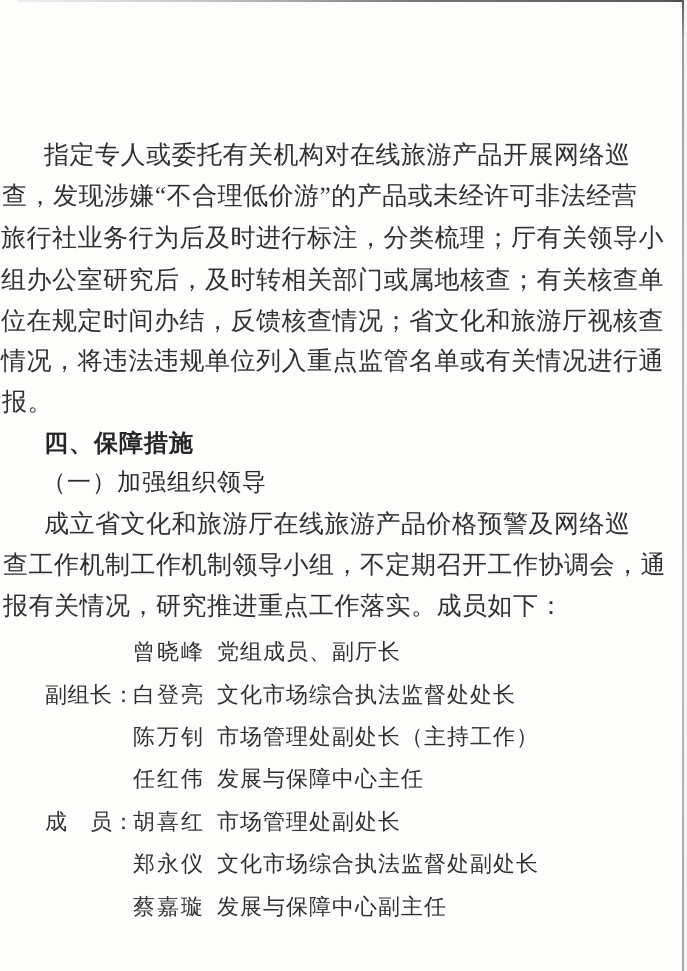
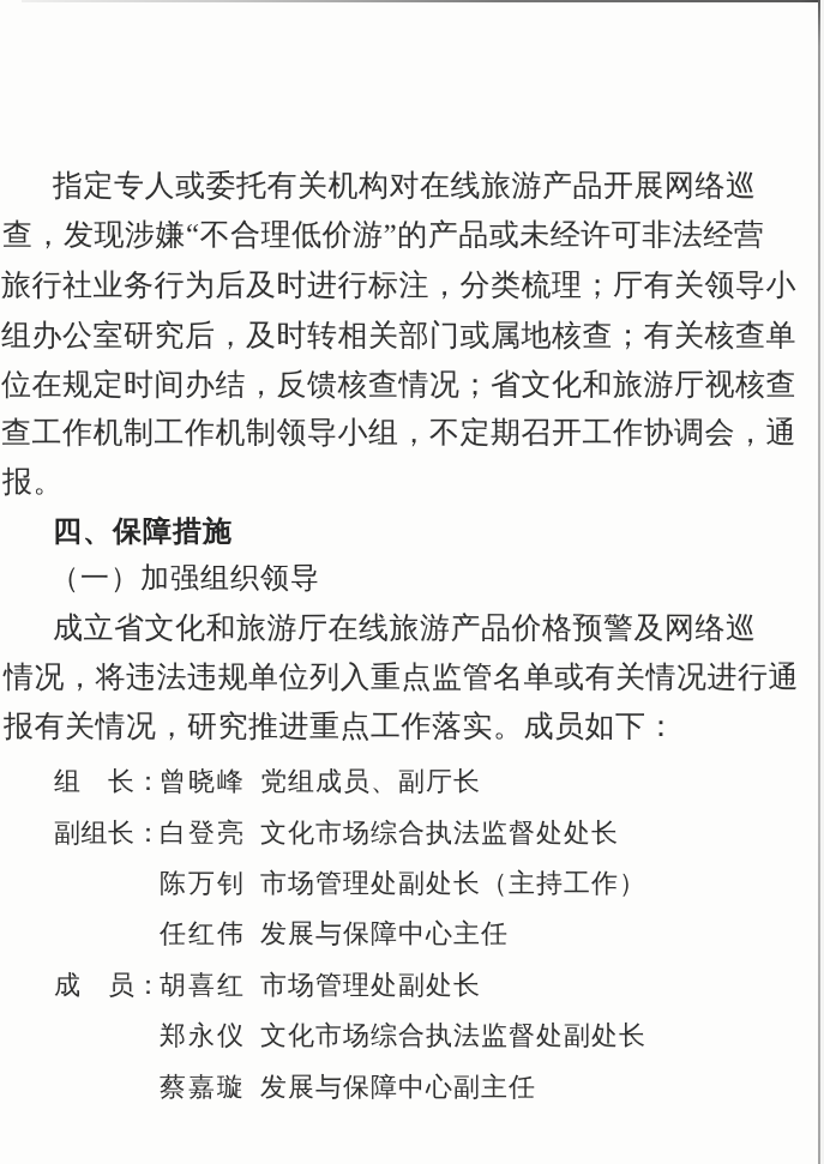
  指定专人或委托有关机构对在线旅游产品开展网络巡
  查，发现涉嫌“不合理低价游”的产品或未经许可非法经营
  旅行社业务行为后及时进行标注，分类梳理；厅有关领导小
  组办公室研究后，及时转相关部门或属地核查；有关核查单
  位在规定时间办结，反馈核查情况；省文化和旅游厅视核查
- 情况，将违法违规单位列入重点监管名单或有关情况进行通
+ 查工作机制工作机制领导小组，不定期召开工作协调会，通
  报。
  四、保障措施
  （一）加强组织领导
  成立省文化和旅游厅在线旅游产品价格预警及网络巡
- 查工作机制工作机制领导小组，不定期召开工作协调会，通
+ 情况，将违法违规单位列入重点监管名单或有关情况进行通
  报有关情况，研究推进重点工作落实。成员如下：
+ 组 长：
  曾晓峰
  党组成员、副厅长
  副组长：
  白登亮
  文化市场综合执法监督处处长
  陈万钊
  市场管理处副处长（主持工作）
  任红伟
  发展与保障中心主任
  成 员：
  胡喜红
  市场管理处副处长
  郑永仪
  文化市场综合执法监督处副处长
  蔡嘉璇
  发展与保障中心副主任
